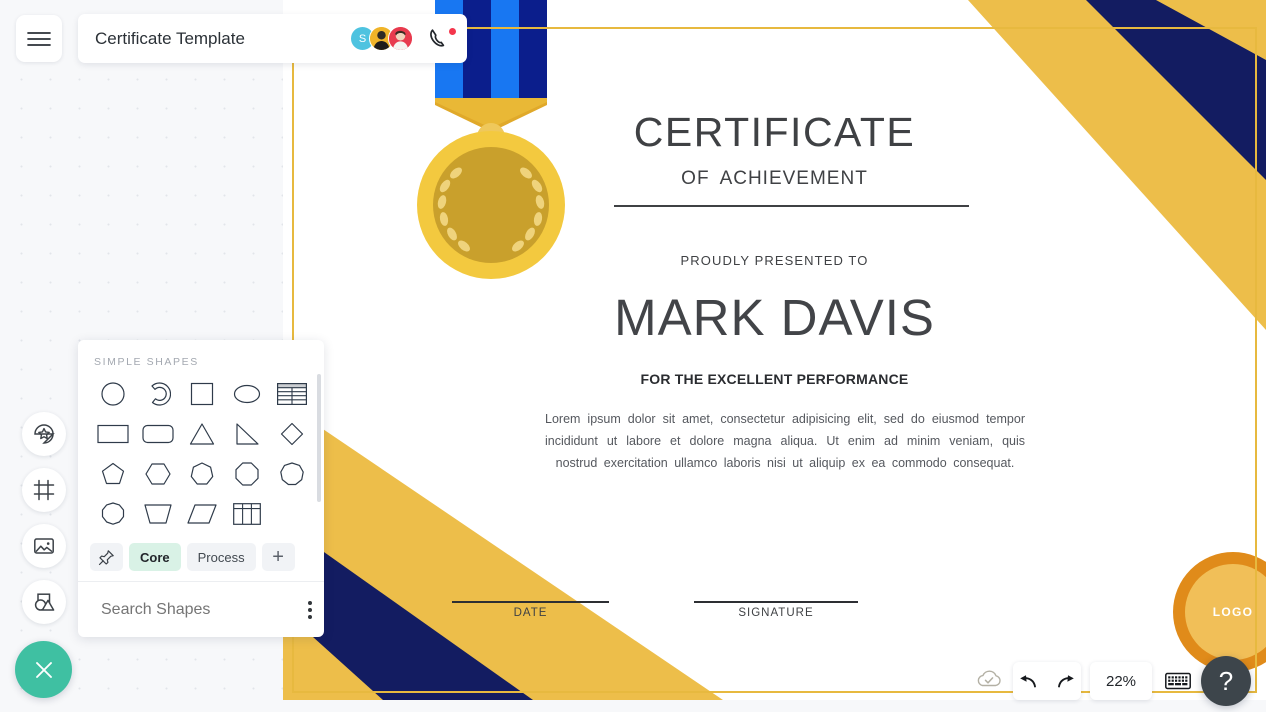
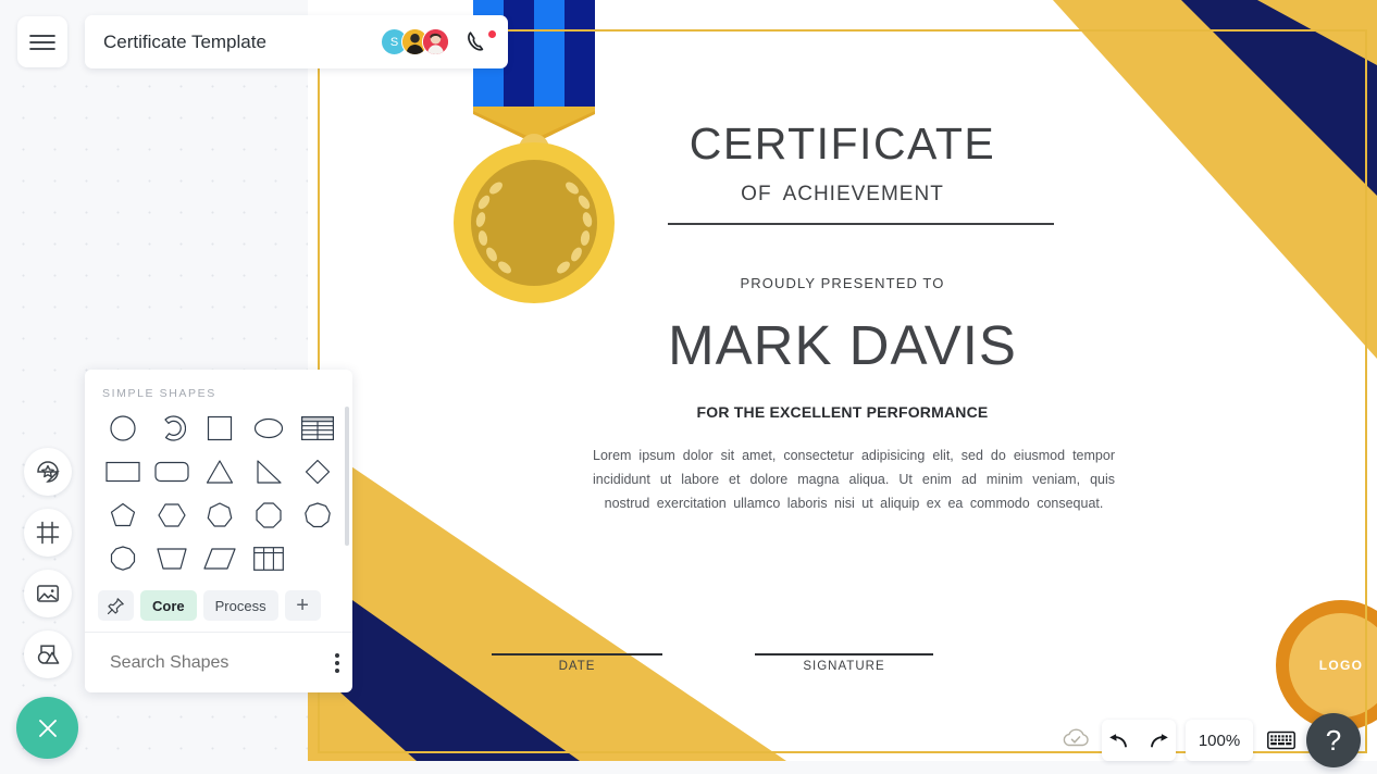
  CERTIFICATE
  OF ACHIEVEMENT
  PROUDLY PRESENTED TO
  MARK DAVIS
  FOR THE EXCELLENT PERFORMANCE
  Lorem ipsum dolor sit amet, consectetur adipisicing elit, sed do eiusmod tempor incididunt ut labore et dolore magna aliqua. Ut enim ad minim veniam, quis nostrud exercitation ullamco laboris nisi ut aliquip ex ea commodo consequat.
  DATE
  SIGNATURE
  LOGO
  Certificate Template
  S
  SIMPLE SHAPES
  Core
  Process
  +
  Search Shapes
- 22%
+ 100%
  ?
